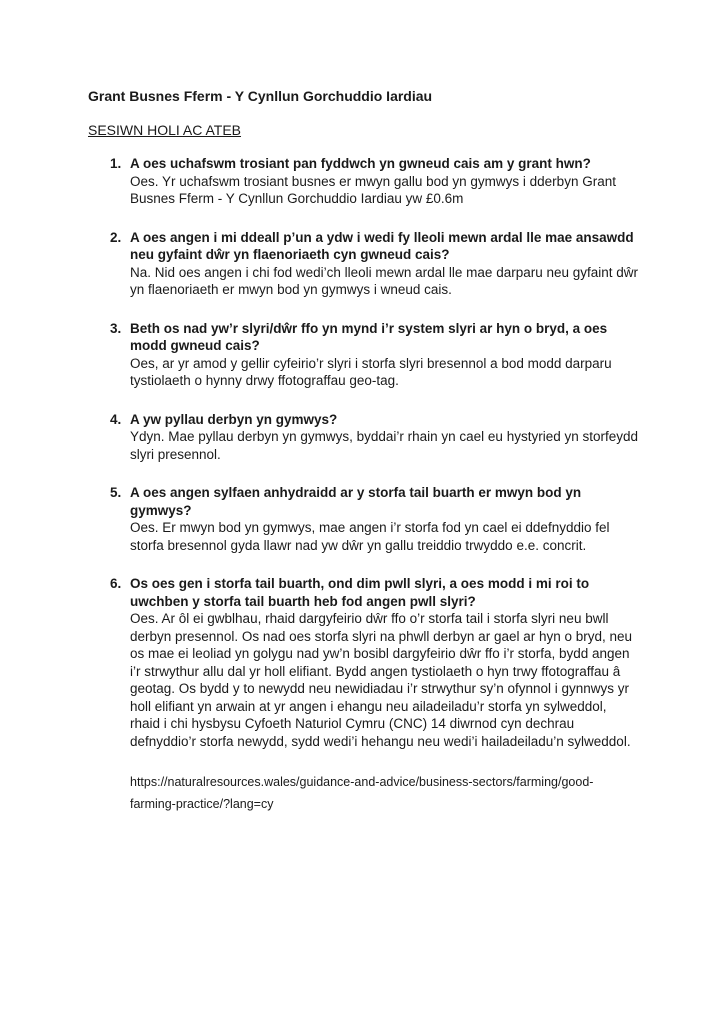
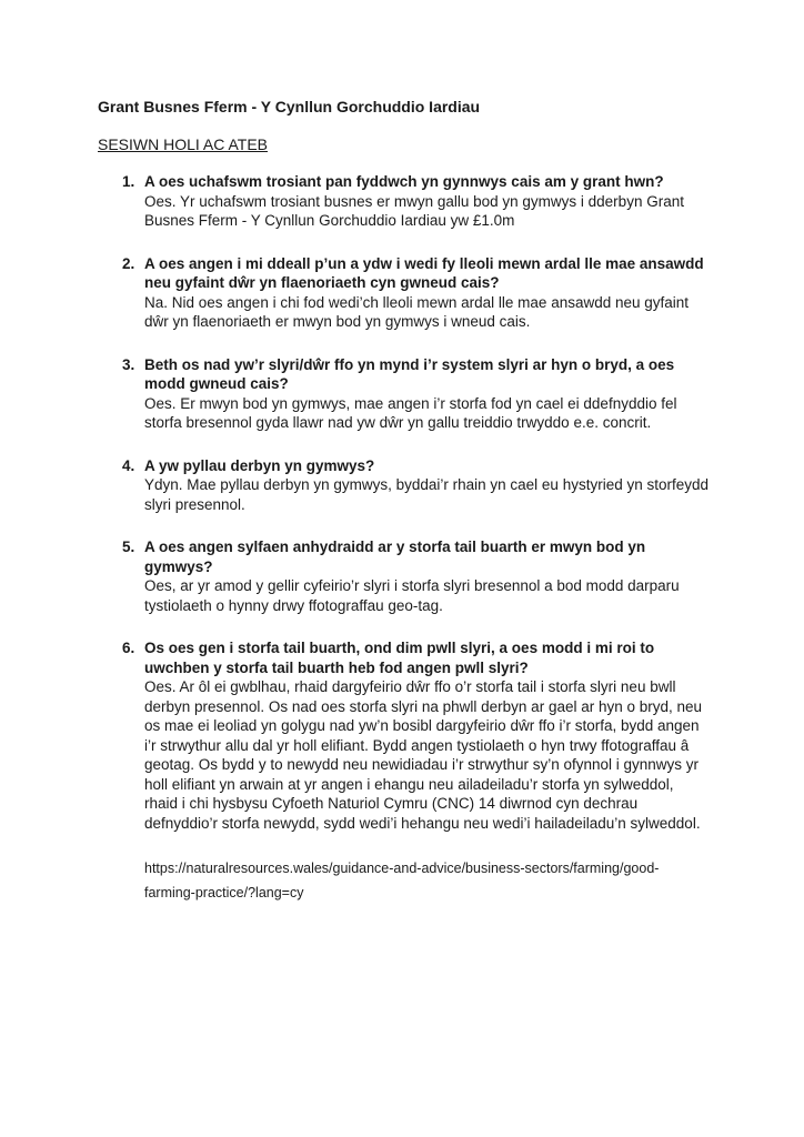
  Grant Busnes Fferm - Y Cynllun Gorchuddio Iardiau
  SESIWN HOLI AC ATEB
  1.
- A oes uchafswm trosiant pan fyddwch yn gwneud cais am y grant hwn?
+ A oes uchafswm trosiant pan fyddwch yn gynnwys cais am y grant hwn?
- Oes. Yr uchafswm trosiant busnes er mwyn gallu bod yn gymwys i dderbyn Grant Busnes Fferm - Y Cynllun Gorchuddio Iardiau yw £0.6m
+ Oes. Yr uchafswm trosiant busnes er mwyn gallu bod yn gymwys i dderbyn Grant Busnes Fferm - Y Cynllun Gorchuddio Iardiau yw £1.0m
  2.
  A oes angen i mi ddeall p’un a ydw i wedi fy lleoli mewn ardal lle mae ansawdd neu gyfaint dŵr yn flaenoriaeth cyn gwneud cais?
- Na. Nid oes angen i chi fod wedi’ch lleoli mewn ardal lle mae darparu neu gyfaint dŵr yn flaenoriaeth er mwyn bod yn gymwys i wneud cais.
+ Na. Nid oes angen i chi fod wedi’ch lleoli mewn ardal lle mae ansawdd neu gyfaint dŵr yn flaenoriaeth er mwyn bod yn gymwys i wneud cais.
  3.
  Beth os nad yw’r slyri/dŵr ffo yn mynd i’r system slyri ar hyn o bryd, a oes modd gwneud cais?
- Oes, ar yr amod y gellir cyfeirio’r slyri i storfa slyri bresennol a bod modd darparu tystiolaeth o hynny drwy ffotograffau geo-tag.
+ Oes. Er mwyn bod yn gymwys, mae angen i’r storfa fod yn cael ei ddefnyddio fel storfa bresennol gyda llawr nad yw dŵr yn gallu treiddio trwyddo e.e. concrit.
  4.
  A yw pyllau derbyn yn gymwys?
  Ydyn. Mae pyllau derbyn yn gymwys, byddai’r rhain yn cael eu hystyried yn storfeydd slyri presennol.
  5.
  A oes angen sylfaen anhydraidd ar y storfa tail buarth er mwyn bod yn gymwys?
- Oes. Er mwyn bod yn gymwys, mae angen i’r storfa fod yn cael ei ddefnyddio fel storfa bresennol gyda llawr nad yw dŵr yn gallu treiddio trwyddo e.e. concrit.
+ Oes, ar yr amod y gellir cyfeirio’r slyri i storfa slyri bresennol a bod modd darparu tystiolaeth o hynny drwy ffotograffau geo-tag.
  6.
  Os oes gen i storfa tail buarth, ond dim pwll slyri, a oes modd i mi roi to uwchben y storfa tail buarth heb fod angen pwll slyri?
  Oes. Ar ôl ei gwblhau, rhaid dargyfeirio dŵr ffo o’r storfa tail i storfa slyri neu bwll derbyn presennol. Os nad oes storfa slyri na phwll derbyn ar gael ar hyn o bryd, neu os mae ei leoliad yn golygu nad yw’n bosibl dargyfeirio dŵr ffo i’r storfa, bydd angen i’r strwythur allu dal yr holl elifiant. Bydd angen tystiolaeth o hyn trwy ffotograffau â geotag. Os bydd y to newydd neu newidiadau i’r strwythur sy’n ofynnol i gynnwys yr holl elifiant yn arwain at yr angen i ehangu neu ailadeiladu’r storfa yn sylweddol, rhaid i chi hysbysu Cyfoeth Naturiol Cymru (CNC) 14 diwrnod cyn dechrau defnyddio’r storfa newydd, sydd wedi’i hehangu neu wedi’i hailadeiladu’n sylweddol.
  https://naturalresources.wales/guidance-and-advice/business-sectors/farming/good-farming-practice/?lang=cy
